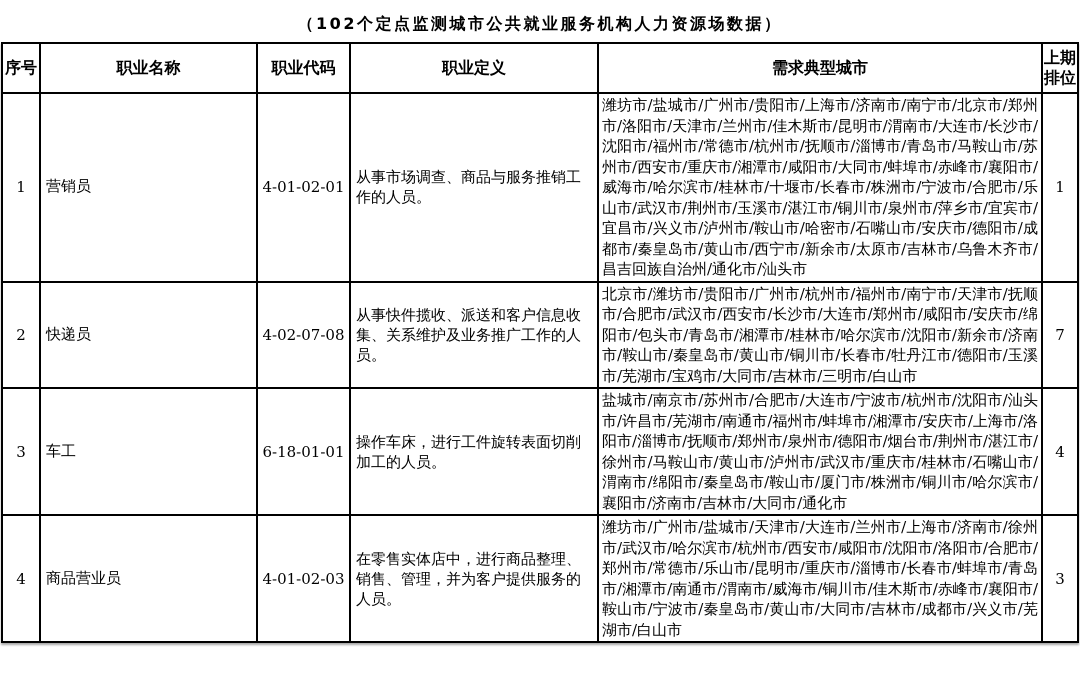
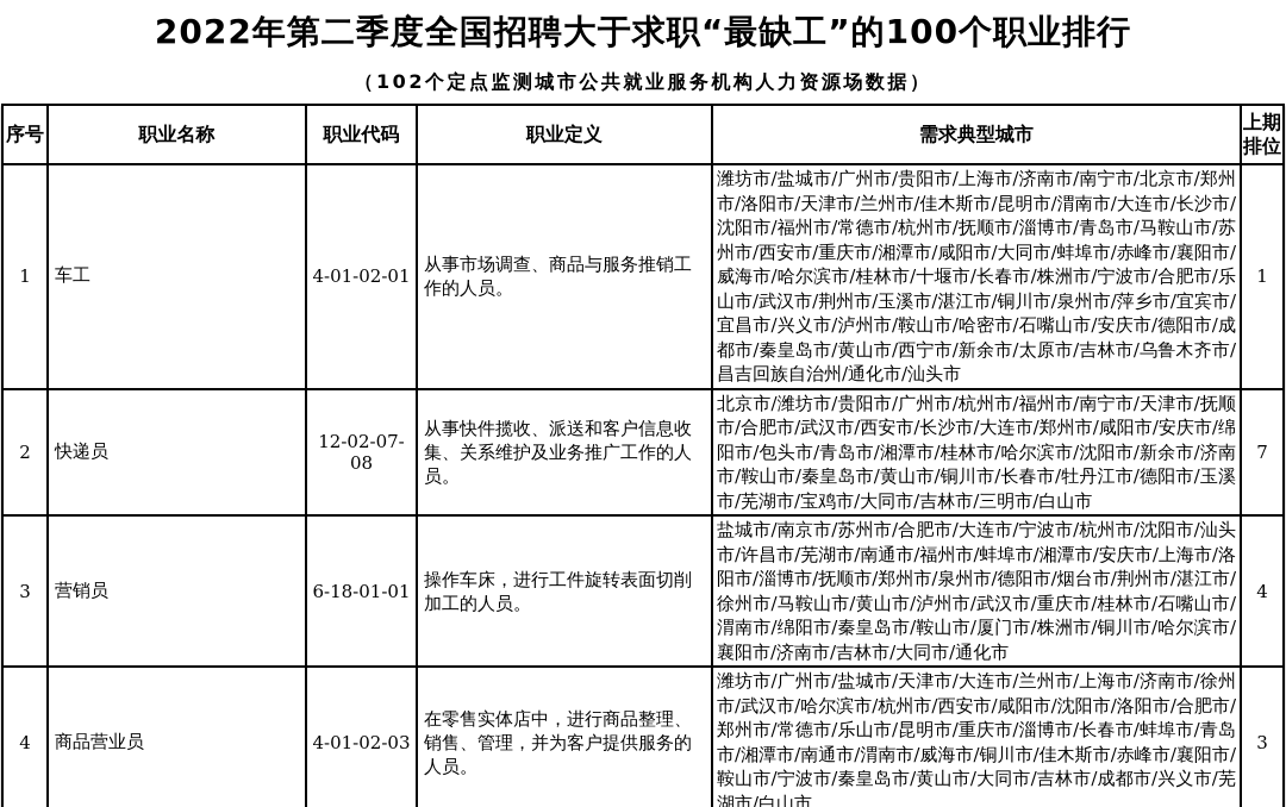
+ 2022年第二季度全国招聘大于求职“最缺工”的100个职业排行
  （102个定点监测城市公共就业服务机构人力资源场数据）
  序号	职业名称	职业代码	职业定义	需求典型城市	上期排位
- 1	营销员	4-01-02-01	从事市场调查、商品与服务推销工作的人员。	潍坊市/盐城市/广州市/贵阳市/上海市/济南市/南宁市/北京市/郑州市/洛阳市/天津市/兰州市/佳木斯市/昆明市/渭南市/大连市/长沙市/沈阳市/福州市/常德市/杭州市/抚顺市/淄博市/青岛市/马鞍山市/苏州市/西安市/重庆市/湘潭市/咸阳市/大同市/蚌埠市/赤峰市/襄阳市/威海市/哈尔滨市/桂林市/十堰市/长春市/株洲市/宁波市/合肥市/乐山市/武汉市/荆州市/玉溪市/湛江市/铜川市/泉州市/萍乡市/宜宾市/宜昌市/兴义市/泸州市/鞍山市/哈密市/石嘴山市/安庆市/德阳市/成都市/秦皇岛市/黄山市/西宁市/新余市/太原市/吉林市/乌鲁木齐市/昌吉回族自治州/通化市/汕头市	1
+ 1	车工	4-01-02-01	从事市场调查、商品与服务推销工作的人员。	潍坊市/盐城市/广州市/贵阳市/上海市/济南市/南宁市/北京市/郑州市/洛阳市/天津市/兰州市/佳木斯市/昆明市/渭南市/大连市/长沙市/沈阳市/福州市/常德市/杭州市/抚顺市/淄博市/青岛市/马鞍山市/苏州市/西安市/重庆市/湘潭市/咸阳市/大同市/蚌埠市/赤峰市/襄阳市/威海市/哈尔滨市/桂林市/十堰市/长春市/株洲市/宁波市/合肥市/乐山市/武汉市/荆州市/玉溪市/湛江市/铜川市/泉州市/萍乡市/宜宾市/宜昌市/兴义市/泸州市/鞍山市/哈密市/石嘴山市/安庆市/德阳市/成都市/秦皇岛市/黄山市/西宁市/新余市/太原市/吉林市/乌鲁木齐市/昌吉回族自治州/通化市/汕头市	1
- 2	快递员	4-02-07-08	从事快件揽收、派送和客户信息收集、关系维护及业务推广工作的人员。	北京市/潍坊市/贵阳市/广州市/杭州市/福州市/南宁市/天津市/抚顺市/合肥市/武汉市/西安市/长沙市/大连市/郑州市/咸阳市/安庆市/绵阳市/包头市/青岛市/湘潭市/桂林市/哈尔滨市/沈阳市/新余市/济南市/鞍山市/秦皇岛市/黄山市/铜川市/长春市/牡丹江市/德阳市/玉溪市/芜湖市/宝鸡市/大同市/吉林市/三明市/白山市	7
+ 2	快递员	12-02-07-08	从事快件揽收、派送和客户信息收集、关系维护及业务推广工作的人员。	北京市/潍坊市/贵阳市/广州市/杭州市/福州市/南宁市/天津市/抚顺市/合肥市/武汉市/西安市/长沙市/大连市/郑州市/咸阳市/安庆市/绵阳市/包头市/青岛市/湘潭市/桂林市/哈尔滨市/沈阳市/新余市/济南市/鞍山市/秦皇岛市/黄山市/铜川市/长春市/牡丹江市/德阳市/玉溪市/芜湖市/宝鸡市/大同市/吉林市/三明市/白山市	7
- 3	车工	6-18-01-01	操作车床，进行工件旋转表面切削加工的人员。	盐城市/南京市/苏州市/合肥市/大连市/宁波市/杭州市/沈阳市/汕头市/许昌市/芜湖市/南通市/福州市/蚌埠市/湘潭市/安庆市/上海市/洛阳市/淄博市/抚顺市/郑州市/泉州市/德阳市/烟台市/荆州市/湛江市/徐州市/马鞍山市/黄山市/泸州市/武汉市/重庆市/桂林市/石嘴山市/渭南市/绵阳市/秦皇岛市/鞍山市/厦门市/株洲市/铜川市/哈尔滨市/襄阳市/济南市/吉林市/大同市/通化市	4
+ 3	营销员	6-18-01-01	操作车床，进行工件旋转表面切削加工的人员。	盐城市/南京市/苏州市/合肥市/大连市/宁波市/杭州市/沈阳市/汕头市/许昌市/芜湖市/南通市/福州市/蚌埠市/湘潭市/安庆市/上海市/洛阳市/淄博市/抚顺市/郑州市/泉州市/德阳市/烟台市/荆州市/湛江市/徐州市/马鞍山市/黄山市/泸州市/武汉市/重庆市/桂林市/石嘴山市/渭南市/绵阳市/秦皇岛市/鞍山市/厦门市/株洲市/铜川市/哈尔滨市/襄阳市/济南市/吉林市/大同市/通化市	4
  4	商品营业员	4-01-02-03	在零售实体店中，进行商品整理、销售、管理，并为客户提供服务的人员。	潍坊市/广州市/盐城市/天津市/大连市/兰州市/上海市/济南市/徐州市/武汉市/哈尔滨市/杭州市/西安市/咸阳市/沈阳市/洛阳市/合肥市/郑州市/常德市/乐山市/昆明市/重庆市/淄博市/长春市/蚌埠市/青岛市/湘潭市/南通市/渭南市/威海市/铜川市/佳木斯市/赤峰市/襄阳市/鞍山市/宁波市/秦皇岛市/黄山市/大同市/吉林市/成都市/兴义市/芜湖市/白山市	3
